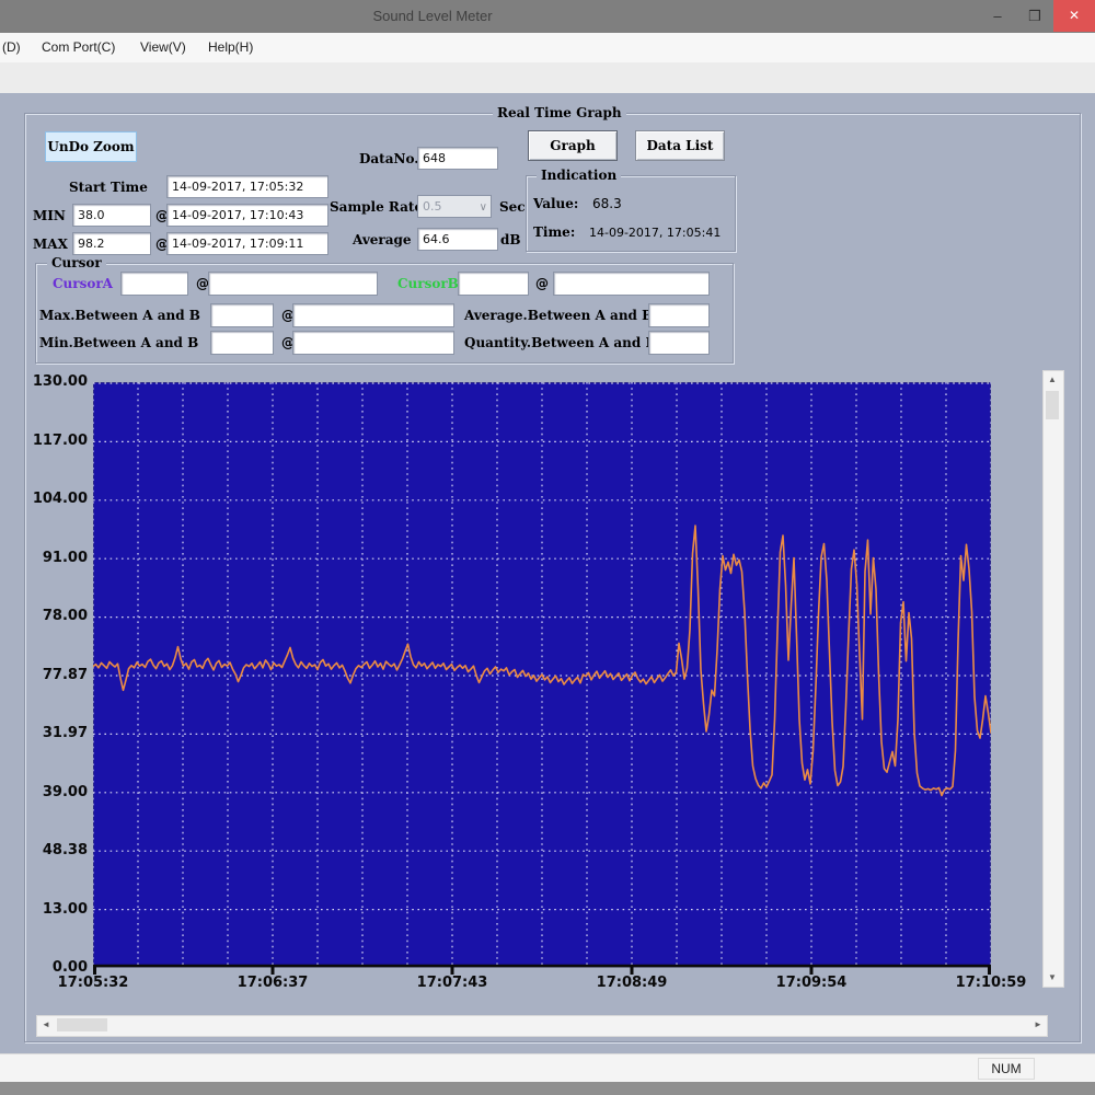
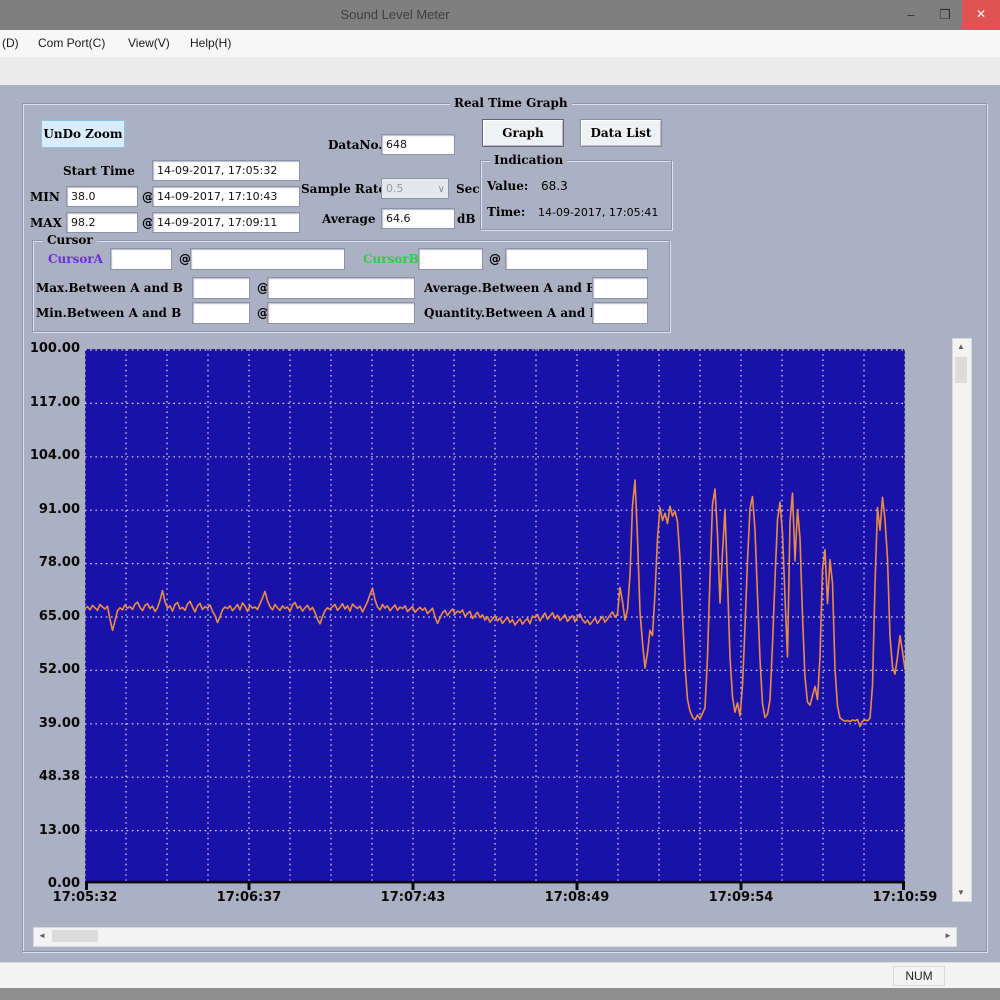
  Sound Level Meter
  –
  ❒
  ✕
  (D)
  Com Port(C)
  View(V)
  Help(H)
  Real Time Graph
  UnDo Zoom
  Start Time
  14-09-2017, 17:05:32
  MIN
  38.0
  @
  14-09-2017, 17:10:43
  MAX
  98.2
  @
  14-09-2017, 17:09:11
  DataNo
  648
  Sample Rat
  0.5
  ∨
  Sec
  Average
  64.6
  dB
  Graph
  Data List
  Indication
  Value:
  68.3
  Time:
  14-09-2017, 17:05:41
  Cursor
  CursorA
  @
  CursorB
  @
  Max.Between A and B
  @
  Average.Between A and
  Min.Between A and B
  @
  Quantity.Between A and
- 130.00
+ 100.00
  117.00
  104.00
  91.00
  78.00
- 77.87
+ 65.00
- 31.97
+ 52.00
  39.00
  48.38
  13.00
  0.00
  17:05:32
  17:06:37
  17:07:43
  17:08:49
  17:09:54
  17:10:59
  ▲
  ▼
  ◄
  ►
  NUM
